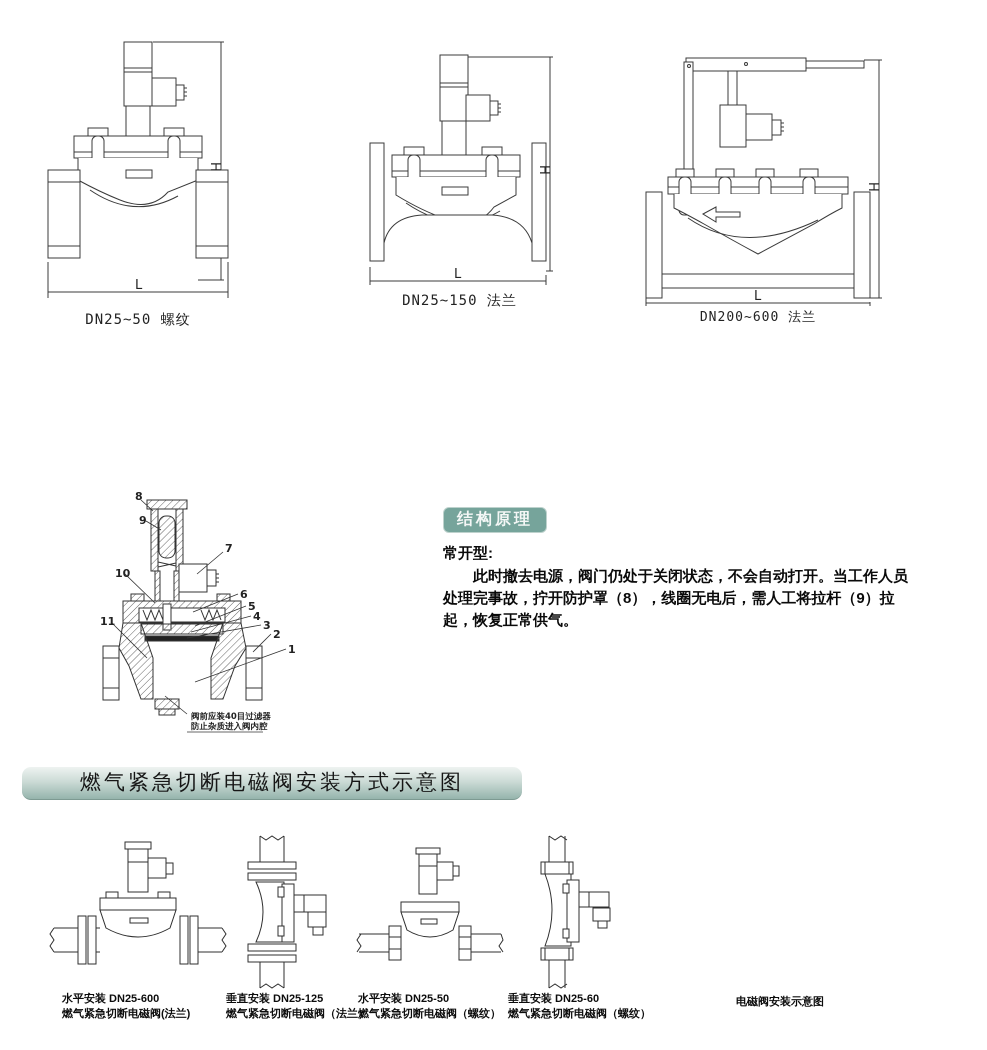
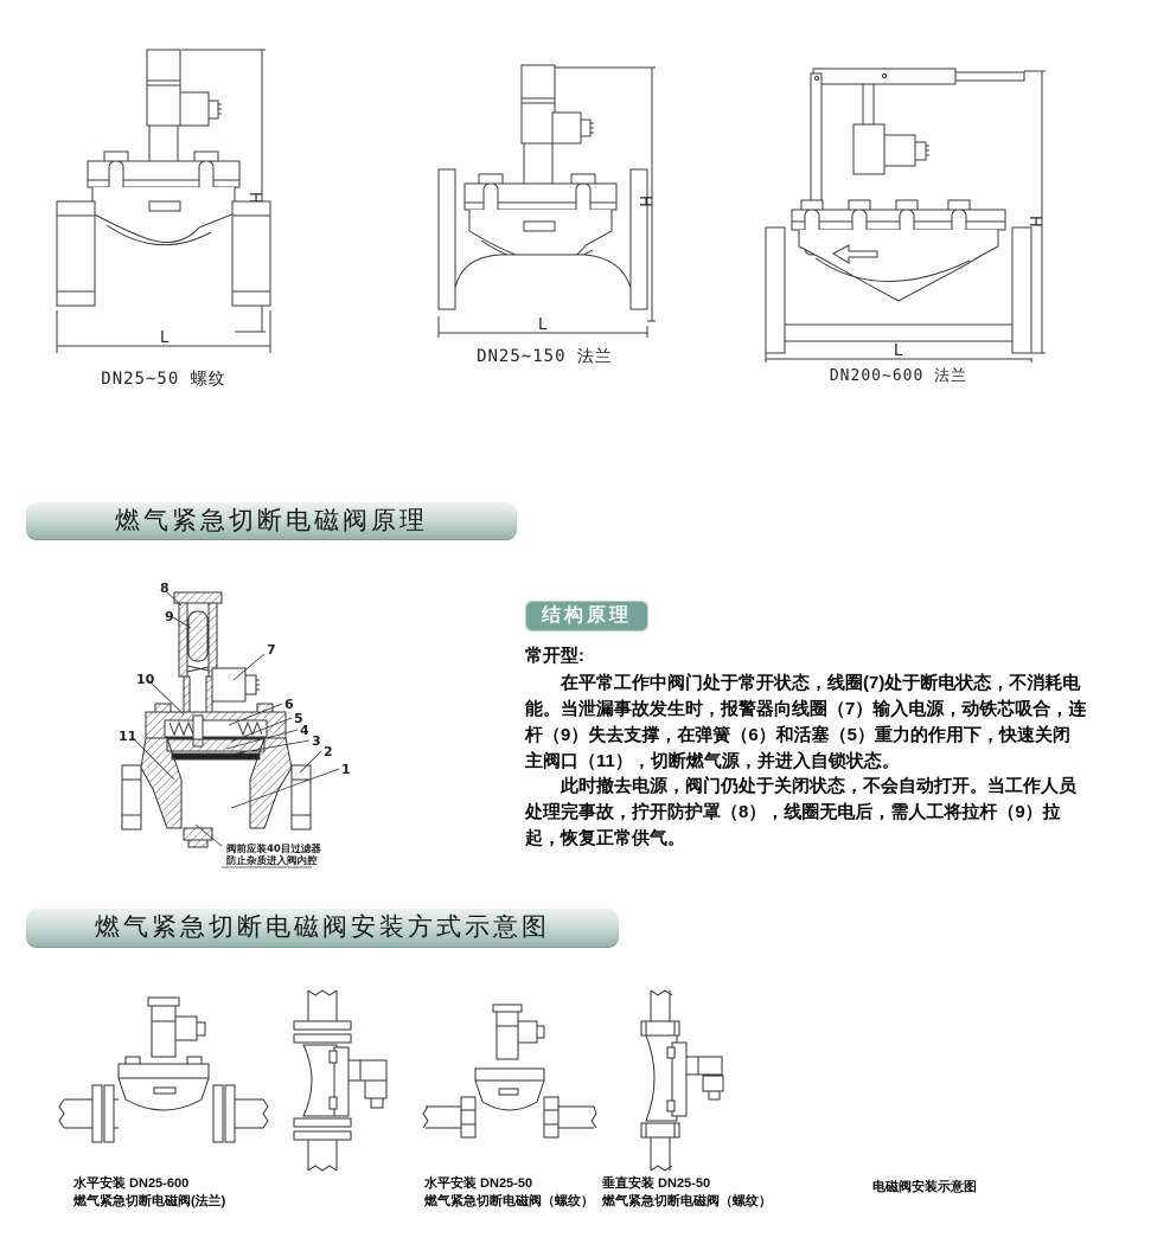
  L
  DN25~50 螺纹
  L
  DN25~150 法兰
  L
  DN200~600 法兰
+ 燃气紧急切断电磁阀原理
  8
  9
  7
  10
  6
  5
  4
  3
  2
  1
  11
  阀前应装40目过滤器
  防止杂质进入阀内腔
  结构原理
  常开型:
+ 在平常工作中阀门处于常开状态，线圈(7)处于断电状态，不消耗电能。当泄漏事故发生时，报警器向线圈（7）输入电源，动铁芯吸合，连杆（9）失去支撑，在弹簧（6）和活塞（5）重力的作用下，快速关闭主阀口（11），切断燃气源，并进入自锁状态。
  此时撤去电源，阀门仍处于关闭状态，不会自动打开。当工作人员处理完事故，拧开防护罩（8），线圈无电后，需人工将拉杆（9）拉起，恢复正常供气。
  燃气紧急切断电磁阀安装方式示意图
  水平安装 DN25-600
  燃气紧急切断电磁阀(法兰)
- 垂直安装 DN25-125
- 燃气紧急切断电磁阀（法兰）
  水平安装 DN25-50
  燃气紧急切断电磁阀（螺纹）
- 垂直安装 DN25-60
+ 垂直安装 DN25-50
  燃气紧急切断电磁阀（螺纹）
  电磁阀安装示意图
